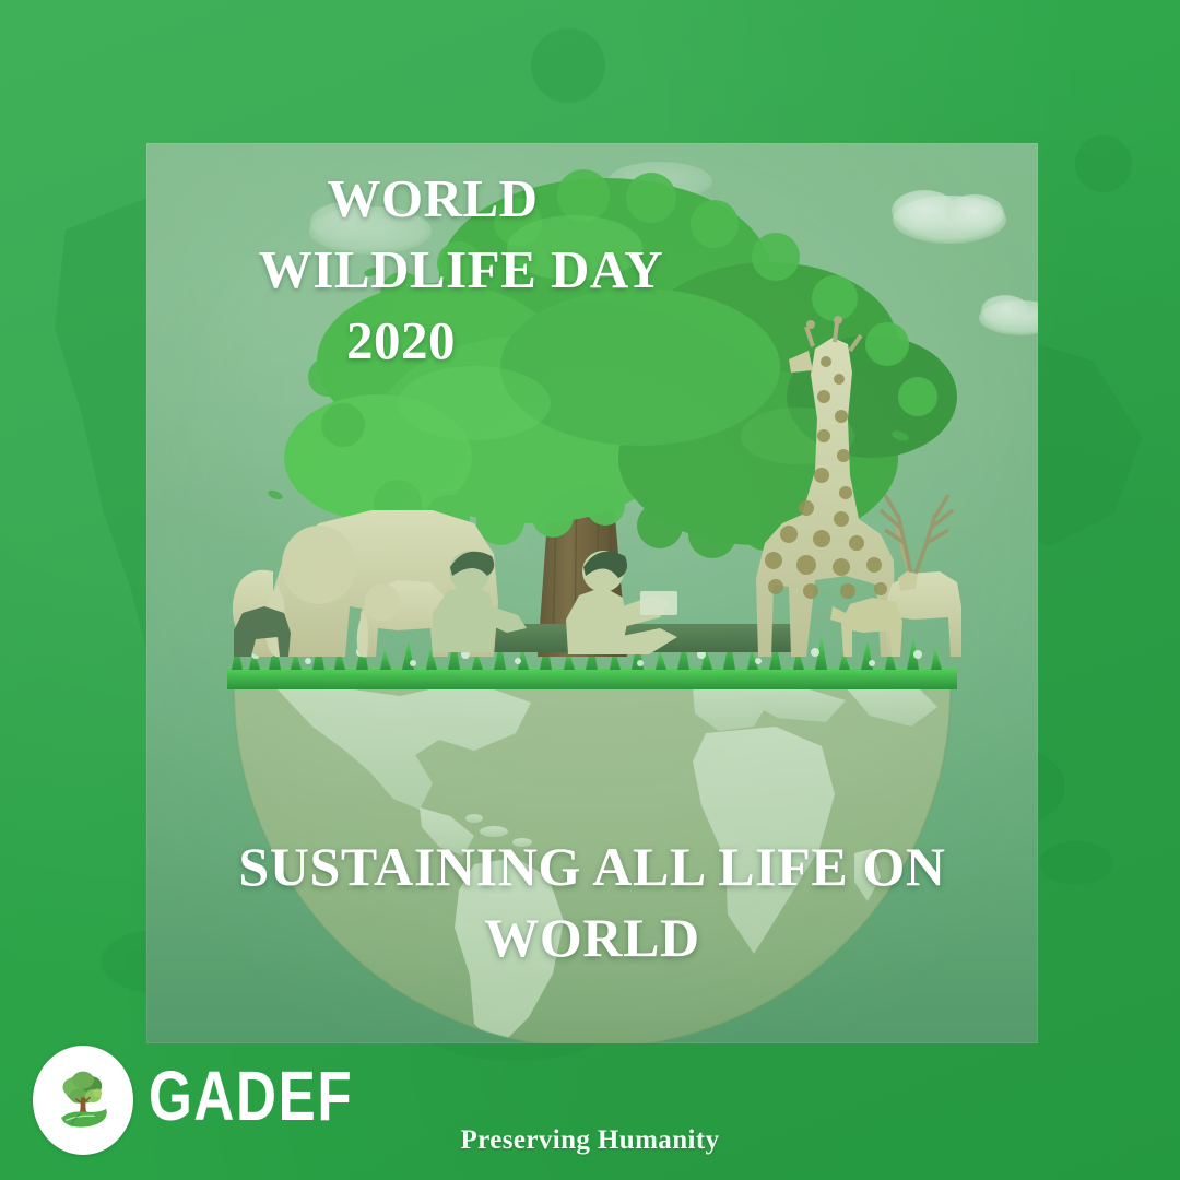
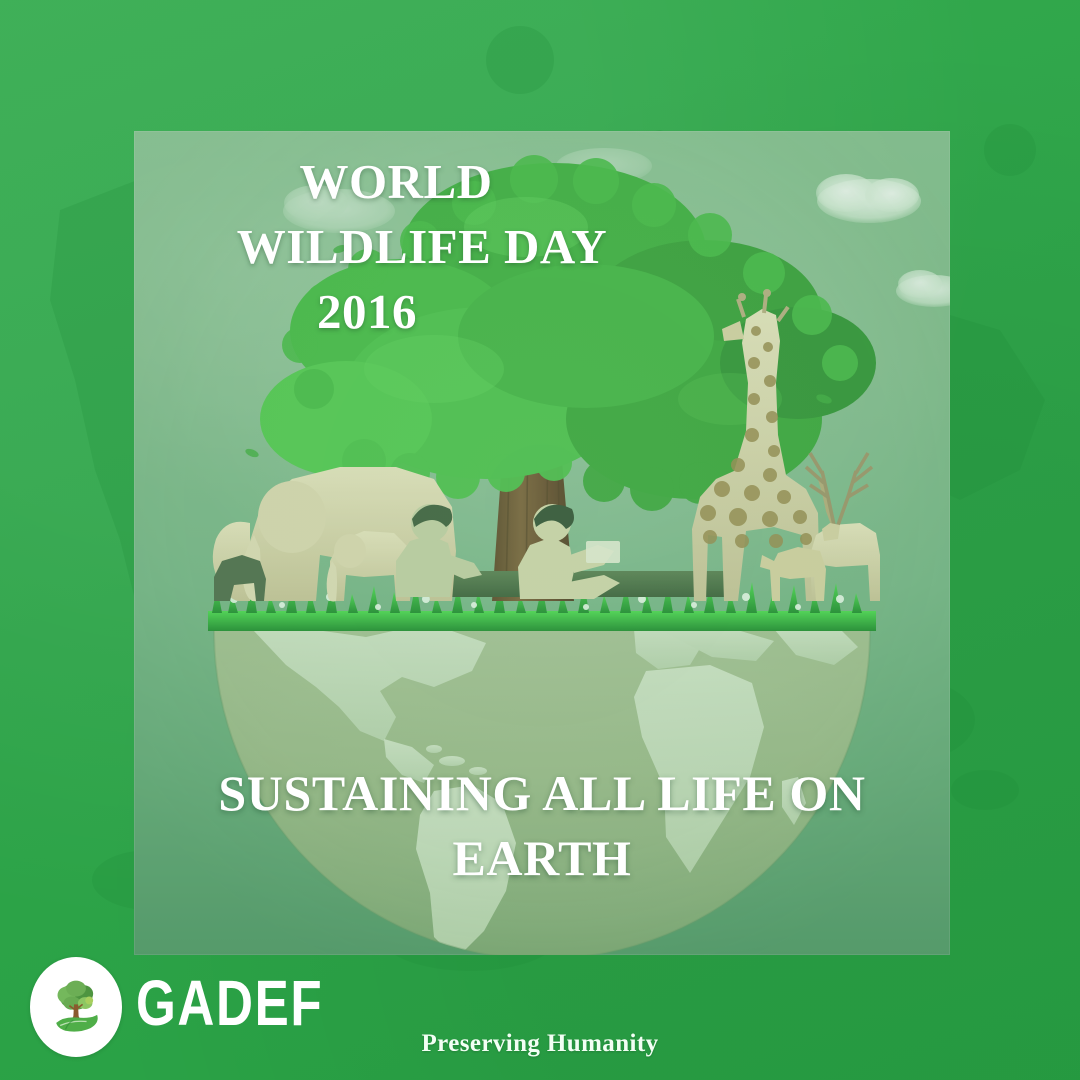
  WORLD
  WILDLIFE DAY
- 2020
+ 2016
- SUSTAINING ALL LIFE ON WORLD
+ SUSTAINING ALL LIFE ON EARTH
  GADEF
  Preserving Humanity
